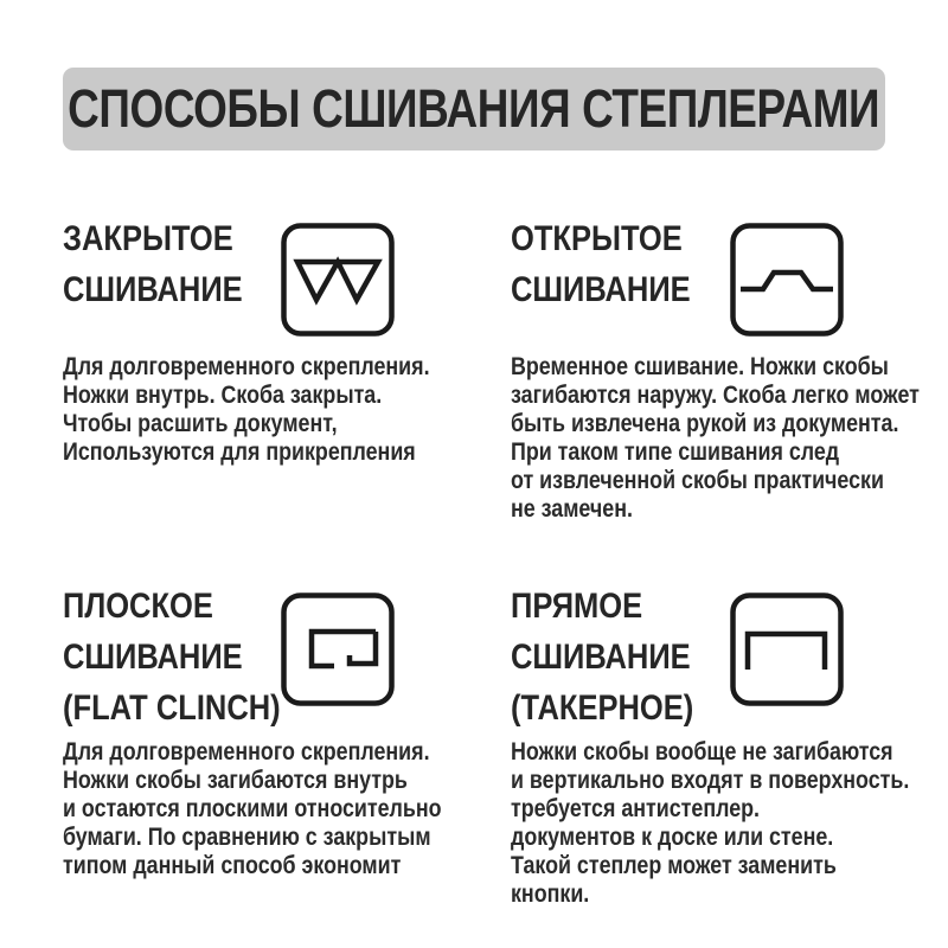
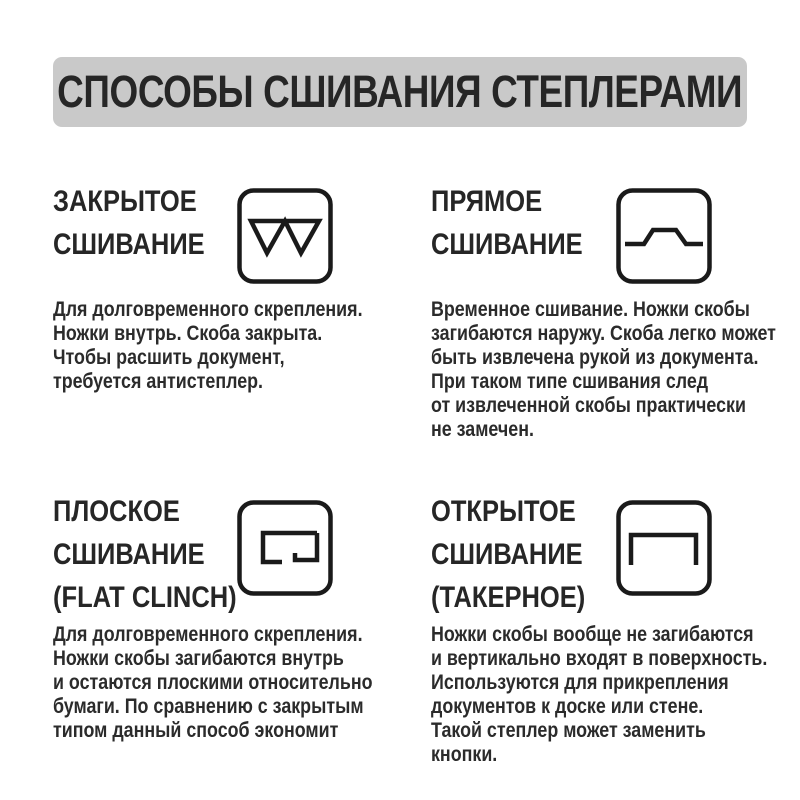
  СПОСОБЫ СШИВАНИЯ СТЕПЛЕРАМИ
  ЗАКРЫТОЕ
  СШИВАНИЕ
  Для долговременного скрепления.
  Ножки внутрь. Скоба закрыта.
  Чтобы расшить документ,
- Используются для прикрепления
+ требуется антистеплер.
- ОТКРЫТОЕ
+ ПРЯМОЕ
  СШИВАНИЕ
  Временное сшивание. Ножки скобы
  загибаются наружу. Скоба легко может
  быть извлечена рукой из документа.
  При таком типе сшивания след
  от извлеченной скобы практически
  не замечен.
  ПЛОСКОЕ
  СШИВАНИЕ
  (FLAT CLINCH)
  Для долговременного скрепления.
  Ножки скобы загибаются внутрь
  и остаются плоскими относительно
  бумаги. По сравнению с закрытым
  типом данный способ экономит
- ПРЯМОЕ
+ ОТКРЫТОЕ
  СШИВАНИЕ
  (ТАКЕРНОЕ)
  Ножки скобы вообще не загибаются
  и вертикально входят в поверхность.
- требуется антистеплер.
+ Используются для прикрепления
  документов к доске или стене.
  Такой степлер может заменить
  кнопки.
